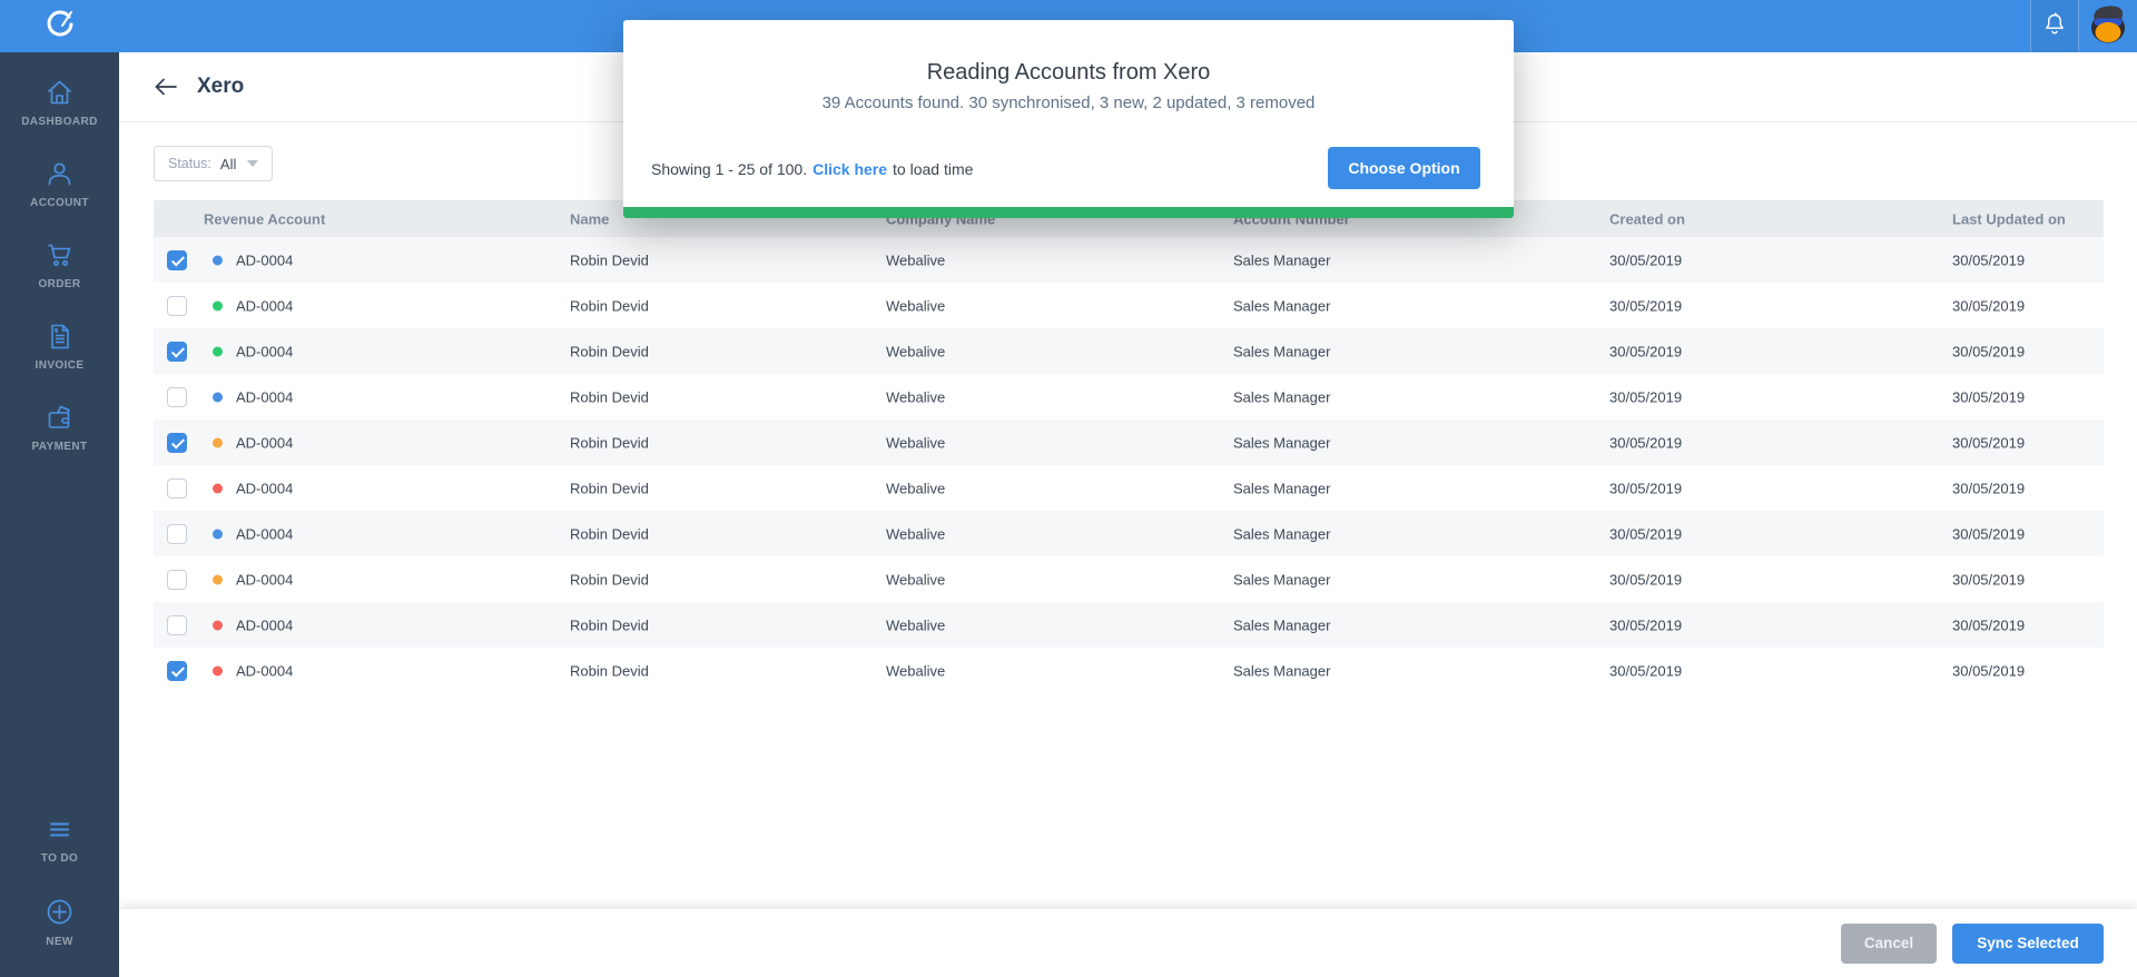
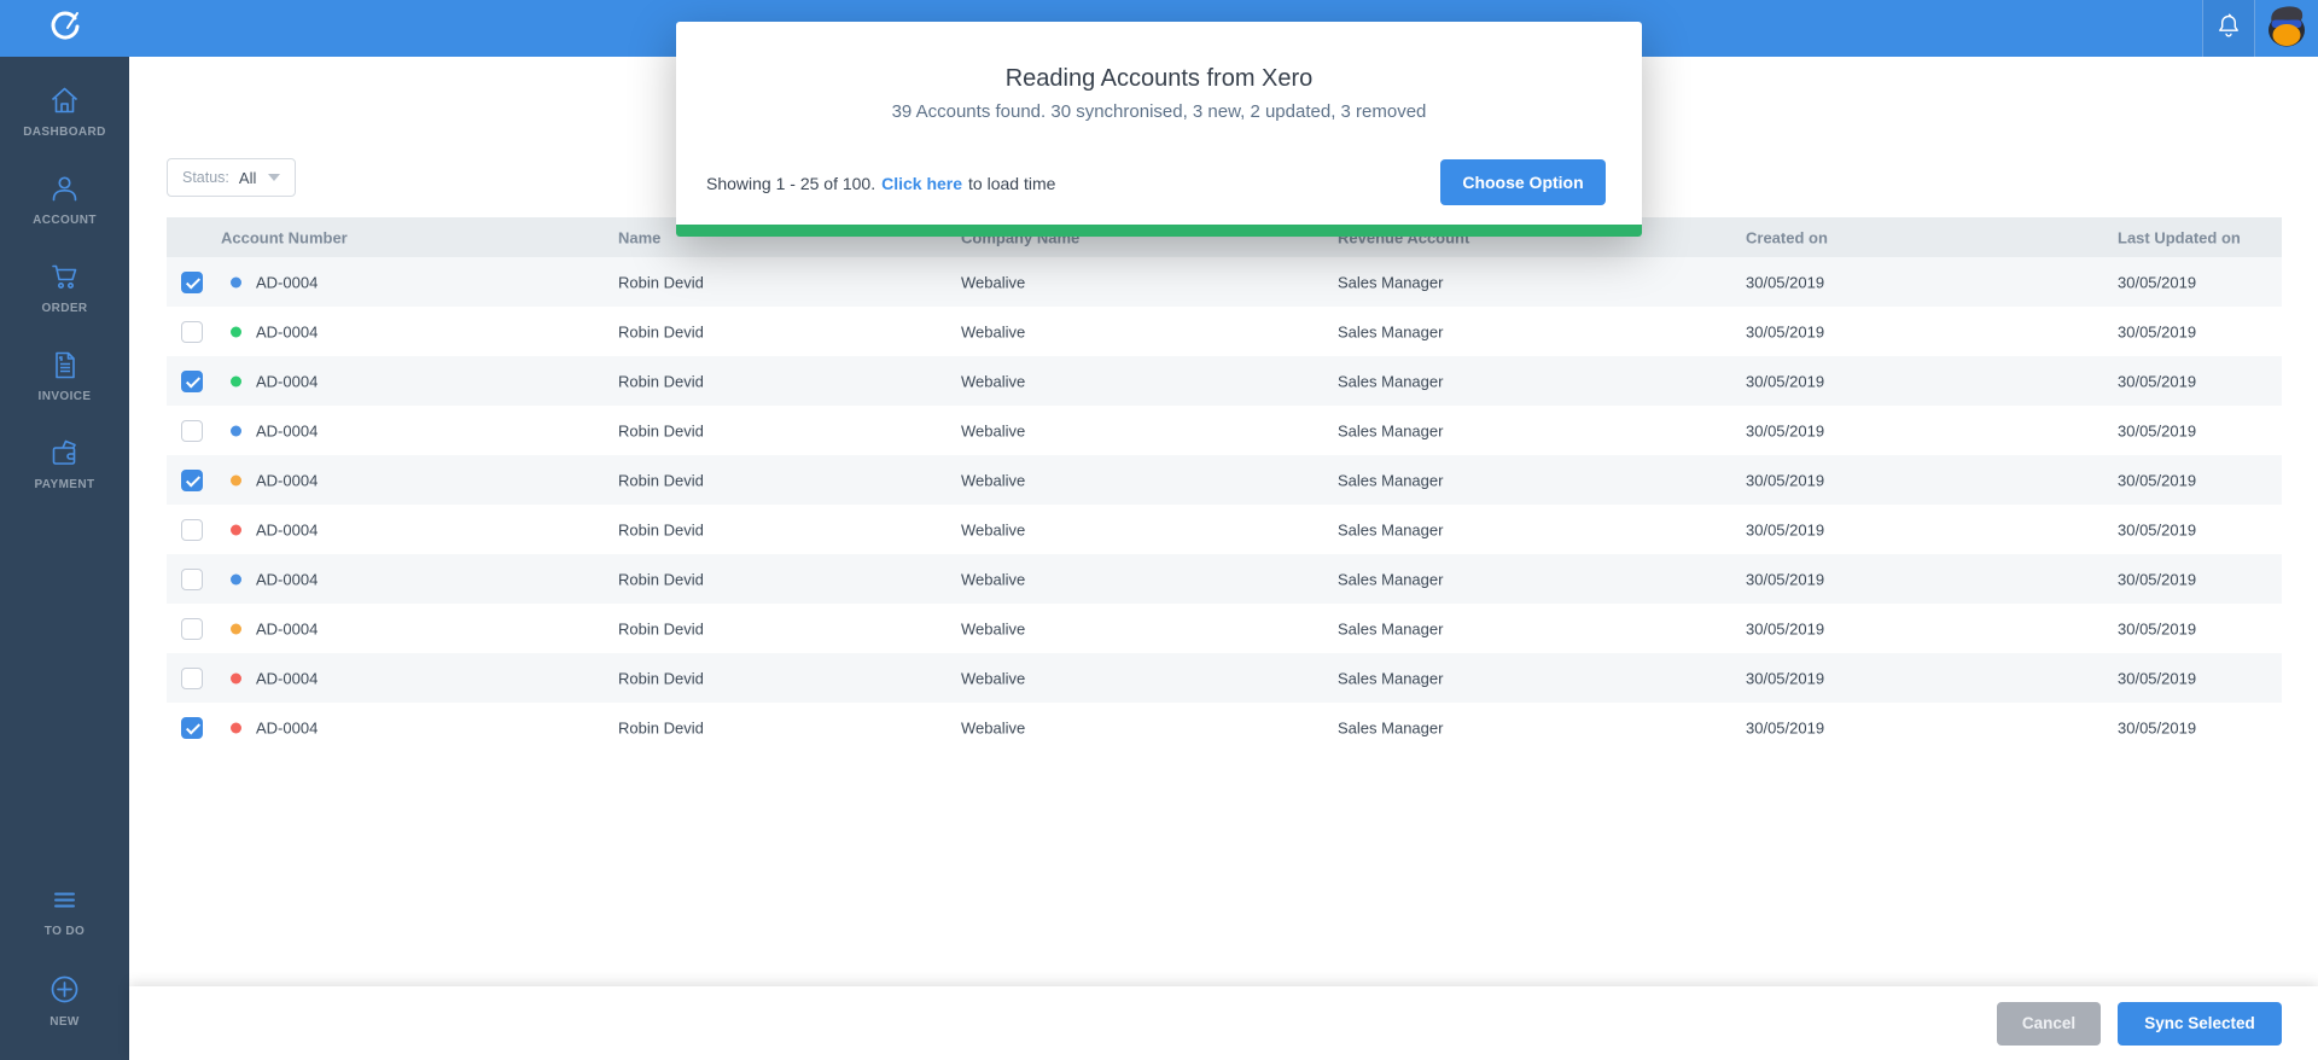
  DASHBOARD
  ACCOUNT
  ORDER
  INVOICE
  PAYMENT
  TO DO
  NEW
- Xero
  Status:
  All
- Revenue Account
+ Account Number
  Name
  Company Name
- Account Number
+ Revenue Account
  Created on
  Last Updated on
  AD-0004
  Robin Devid
  Webalive
  Sales Manager
  30/05/2019
  30/05/2019
  AD-0004
  Robin Devid
  Webalive
  Sales Manager
  30/05/2019
  30/05/2019
  AD-0004
  Robin Devid
  Webalive
  Sales Manager
  30/05/2019
  30/05/2019
  AD-0004
  Robin Devid
  Webalive
  Sales Manager
  30/05/2019
  30/05/2019
  AD-0004
  Robin Devid
  Webalive
  Sales Manager
  30/05/2019
  30/05/2019
  AD-0004
  Robin Devid
  Webalive
  Sales Manager
  30/05/2019
  30/05/2019
  AD-0004
  Robin Devid
  Webalive
  Sales Manager
  30/05/2019
  30/05/2019
  AD-0004
  Robin Devid
  Webalive
  Sales Manager
  30/05/2019
  30/05/2019
  AD-0004
  Robin Devid
  Webalive
  Sales Manager
  30/05/2019
  30/05/2019
  AD-0004
  Robin Devid
  Webalive
  Sales Manager
  30/05/2019
  30/05/2019
  Cancel
  Sync Selected
  Reading Accounts from Xero
  39 Accounts found. 30 synchronised, 3 new, 2 updated, 3 removed
  Showing 1 - 25 of 100.
  Click here
  to load time
  Choose Option
